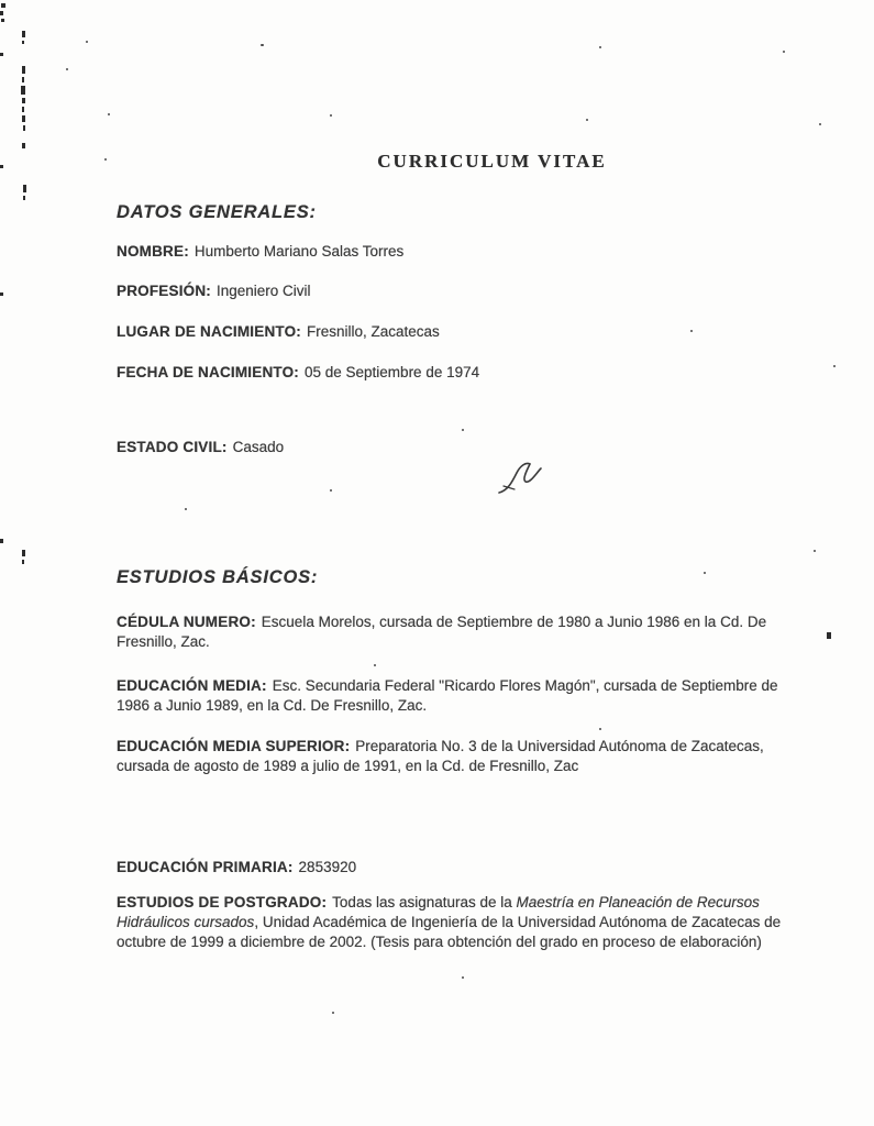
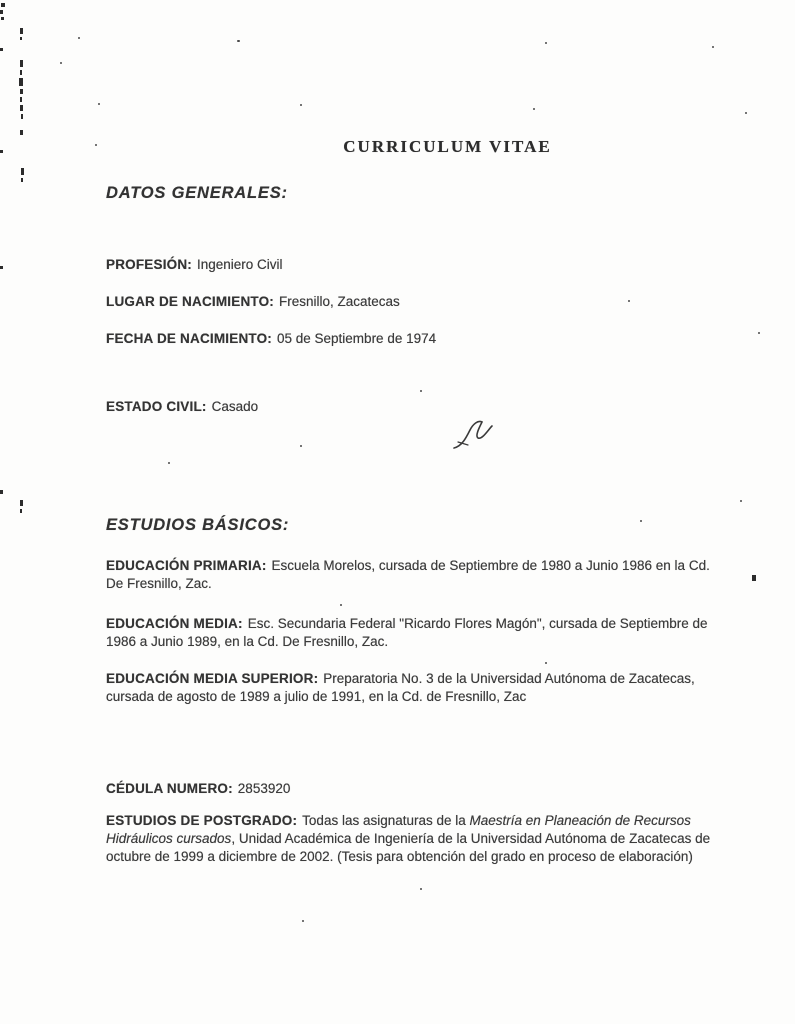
  CURRICULUM VITAE
  DATOS GENERALES:
- NOMBRE: Humberto Mariano Salas Torres
  PROFESIÓN: Ingeniero Civil
  LUGAR DE NACIMIENTO: Fresnillo, Zacatecas
  FECHA DE NACIMIENTO: 05 de Septiembre de 1974
  ESTADO CIVIL: Casado
  ESTUDIOS BÁSICOS:
- CÉDULA NUMERO: Escuela Morelos, cursada de Septiembre de 1980 a Junio 1986 en la Cd. De Fresnillo, Zac.
+ EDUCACIÓN PRIMARIA: Escuela Morelos, cursada de Septiembre de 1980 a Junio 1986 en la Cd. De Fresnillo, Zac.
  EDUCACIÓN MEDIA: Esc. Secundaria Federal "Ricardo Flores Magón", cursada de Septiembre de 1986 a Junio 1989, en la Cd. De Fresnillo, Zac.
  EDUCACIÓN MEDIA SUPERIOR: Preparatoria No. 3 de la Universidad Autónoma de Zacatecas, cursada de agosto de 1989 a julio de 1991, en la Cd. de Fresnillo, Zac
- EDUCACIÓN PRIMARIA: 2853920
+ CÉDULA NUMERO: 2853920
  ESTUDIOS DE POSTGRADO: Todas las asignaturas de la Maestría en Planeación de Recursos Hidráulicos cursados, Unidad Académica de Ingeniería de la Universidad Autónoma de Zacatecas de octubre de 1999 a diciembre de 2002. (Tesis para obtención del grado en proceso de elaboración)
